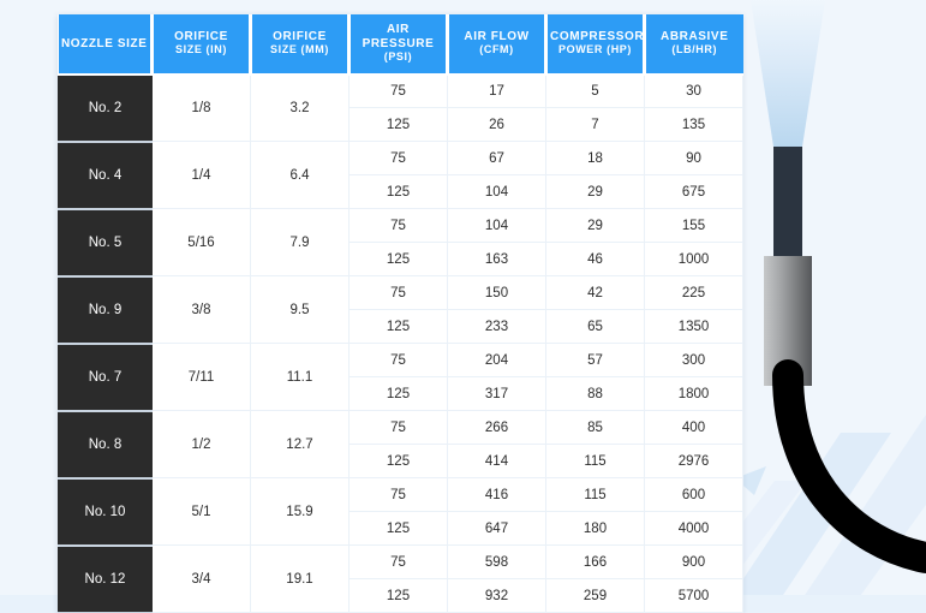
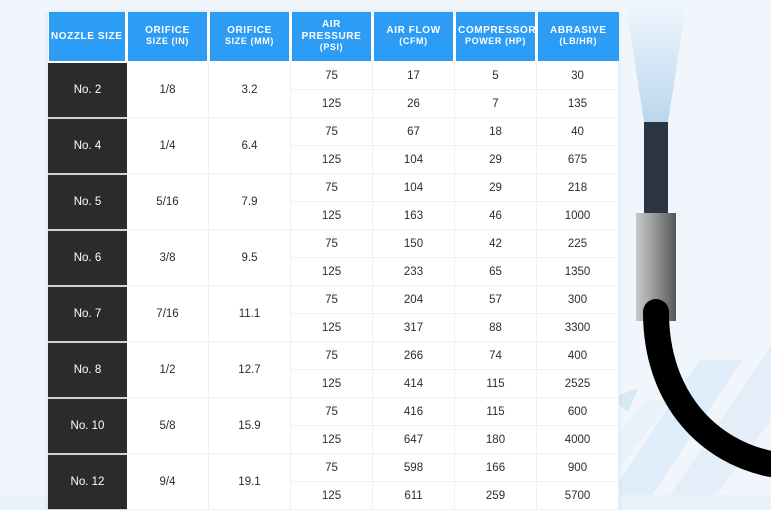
  NOZZLE SIZE	ORIFICE SIZE (IN)	ORIFICE SIZE (MM)	AIR PRESSURE (PSI)	AIR FLOW (CFM)	COMPRESSOR POWER (HP)	ABRASIVE (LB/HR)
  No. 2	1/8	3.2	75	17	5	30
  125	26	7	135
- No. 4	1/4	6.4	75	67	18	90
+ No. 4	1/4	6.4	75	67	18	40
  125	104	29	675
- No. 5	5/16	7.9	75	104	29	155
+ No. 5	5/16	7.9	75	104	29	218
  125	163	46	1000
- No. 9	3/8	9.5	75	150	42	225
+ No. 6	3/8	9.5	75	150	42	225
  125	233	65	1350
- No. 7	7/11	11.1	75	204	57	300
+ No. 7	7/16	11.1	75	204	57	300
- 125	317	88	1800
+ 125	317	88	3300
- No. 8	1/2	12.7	75	266	85	400
+ No. 8	1/2	12.7	75	266	74	400
- 125	414	115	2976
+ 125	414	115	2525
- No. 10	5/1	15.9	75	416	115	600
+ No. 10	5/8	15.9	75	416	115	600
  125	647	180	4000
- No. 12	3/4	19.1	75	598	166	900
+ No. 12	9/4	19.1	75	598	166	900
- 125	932	259	5700
+ 125	611	259	5700
